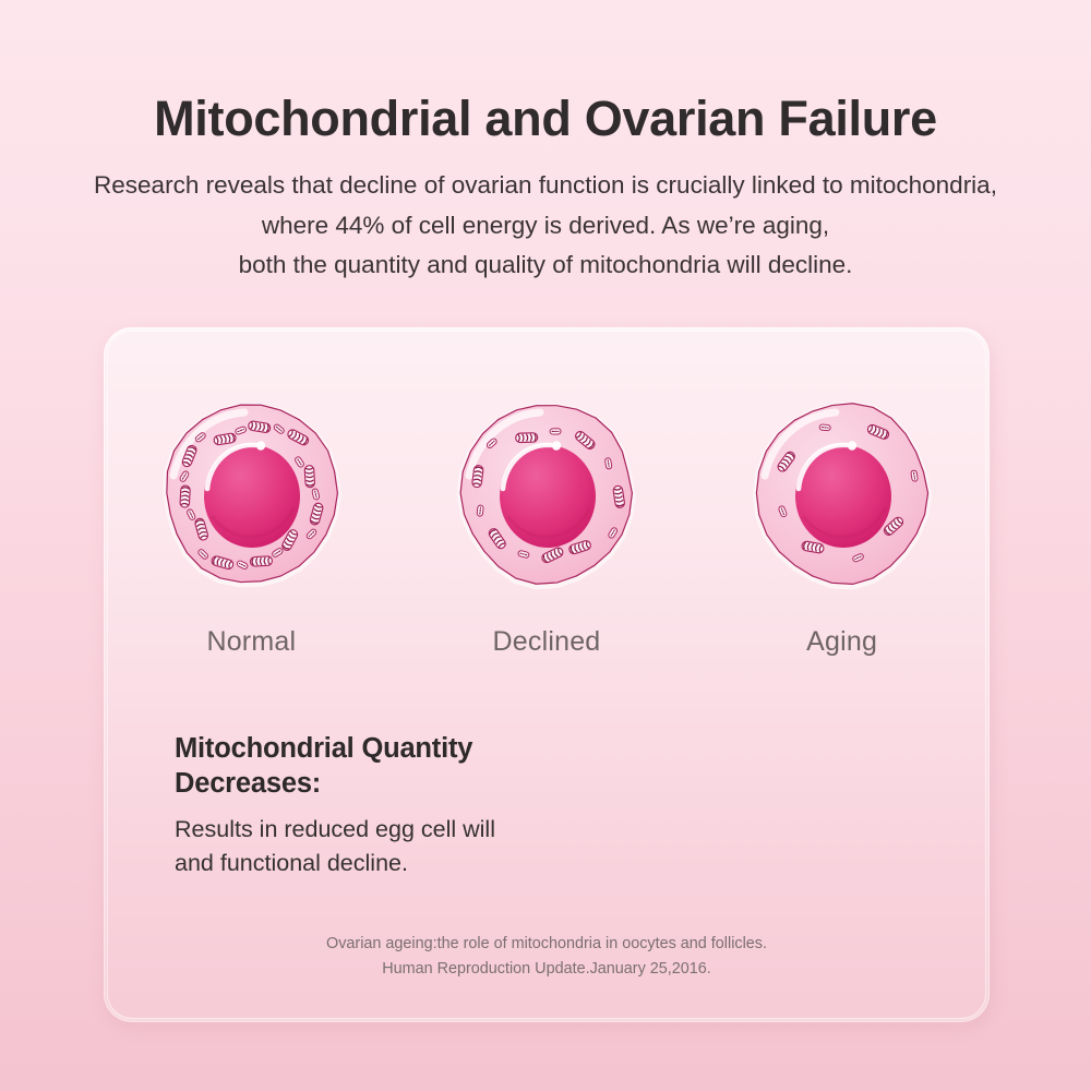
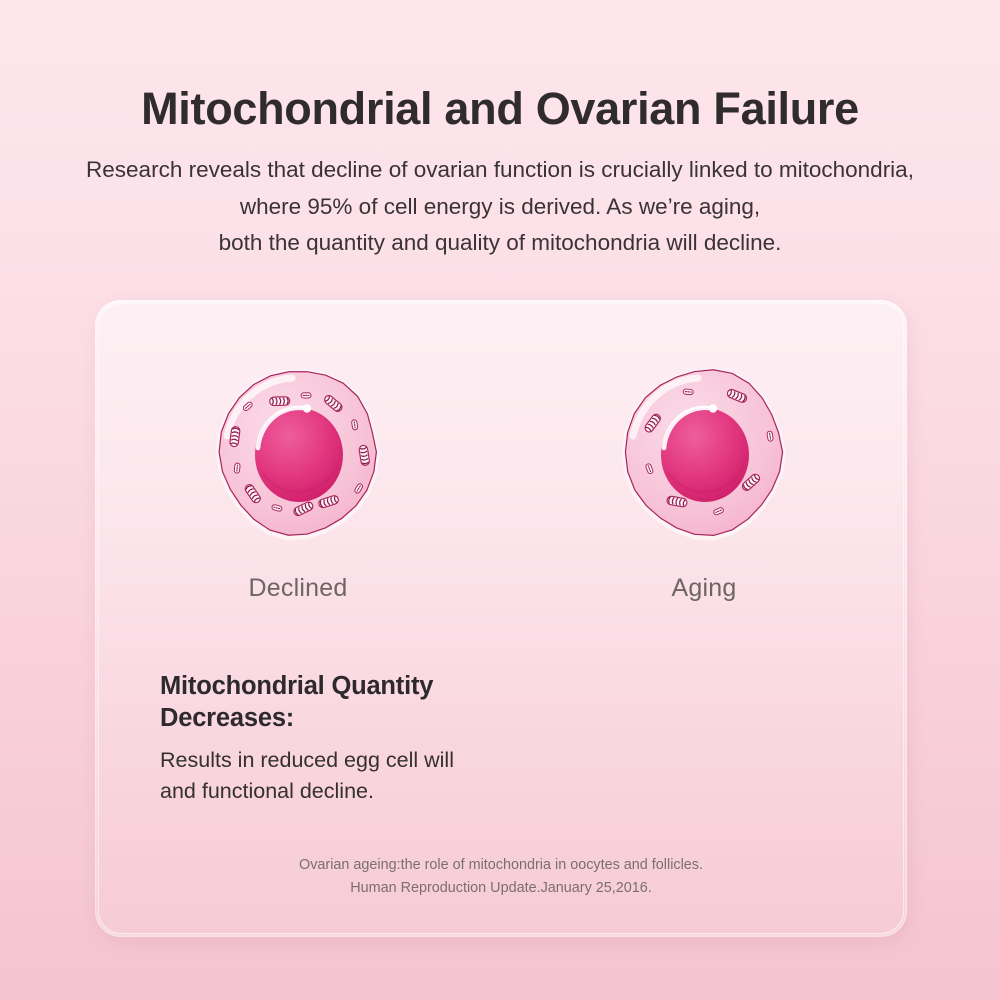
  Mitochondrial and Ovarian Failure
  Research reveals that decline of ovarian function is crucially linked to mitochondria,
- where 44% of cell energy is derived. As we’re aging,
+ where 95% of cell energy is derived. As we’re aging,
  both the quantity and quality of mitochondria will decline.
- Normal
  Declined
  Aging
  Mitochondrial Quantity Decreases:
  Results in reduced egg cell will and functional decline.
  Ovarian ageing:the role of mitochondria in oocytes and follicles.
  Human Reproduction Update.January 25,2016.
